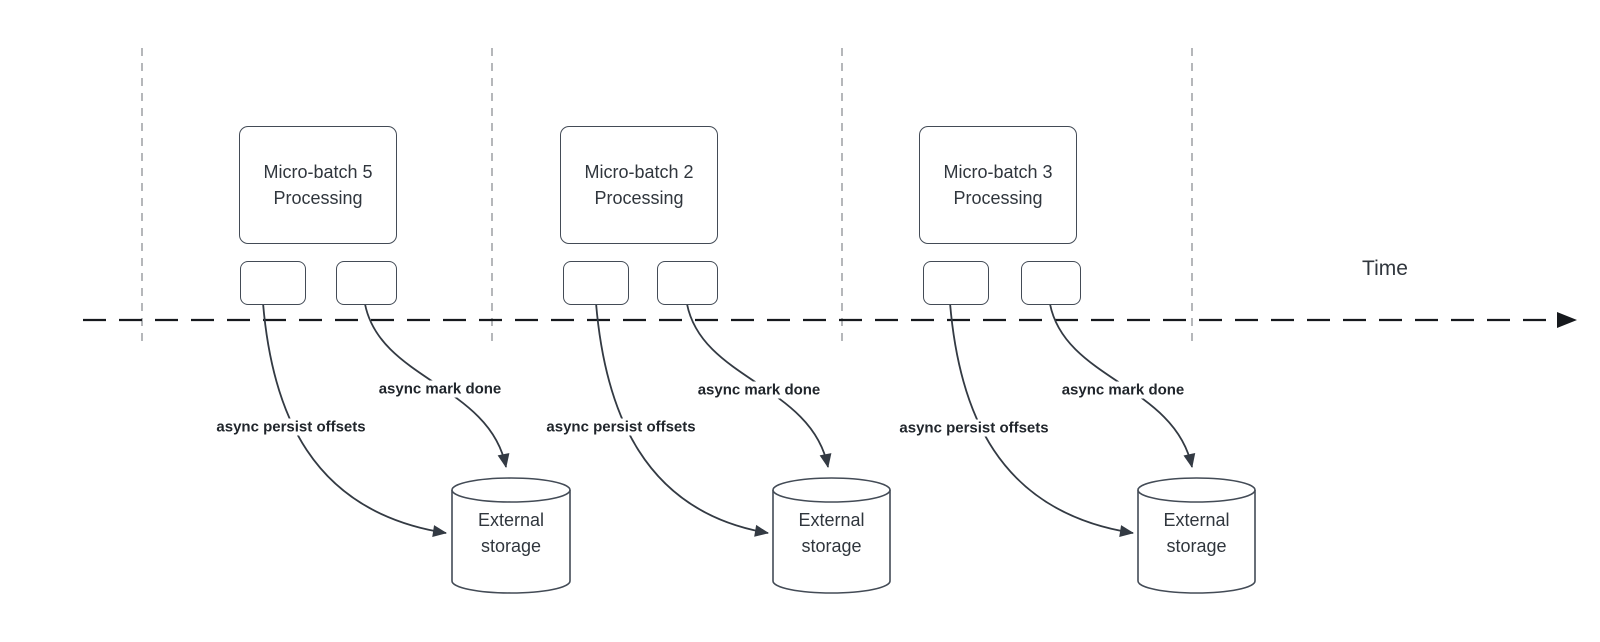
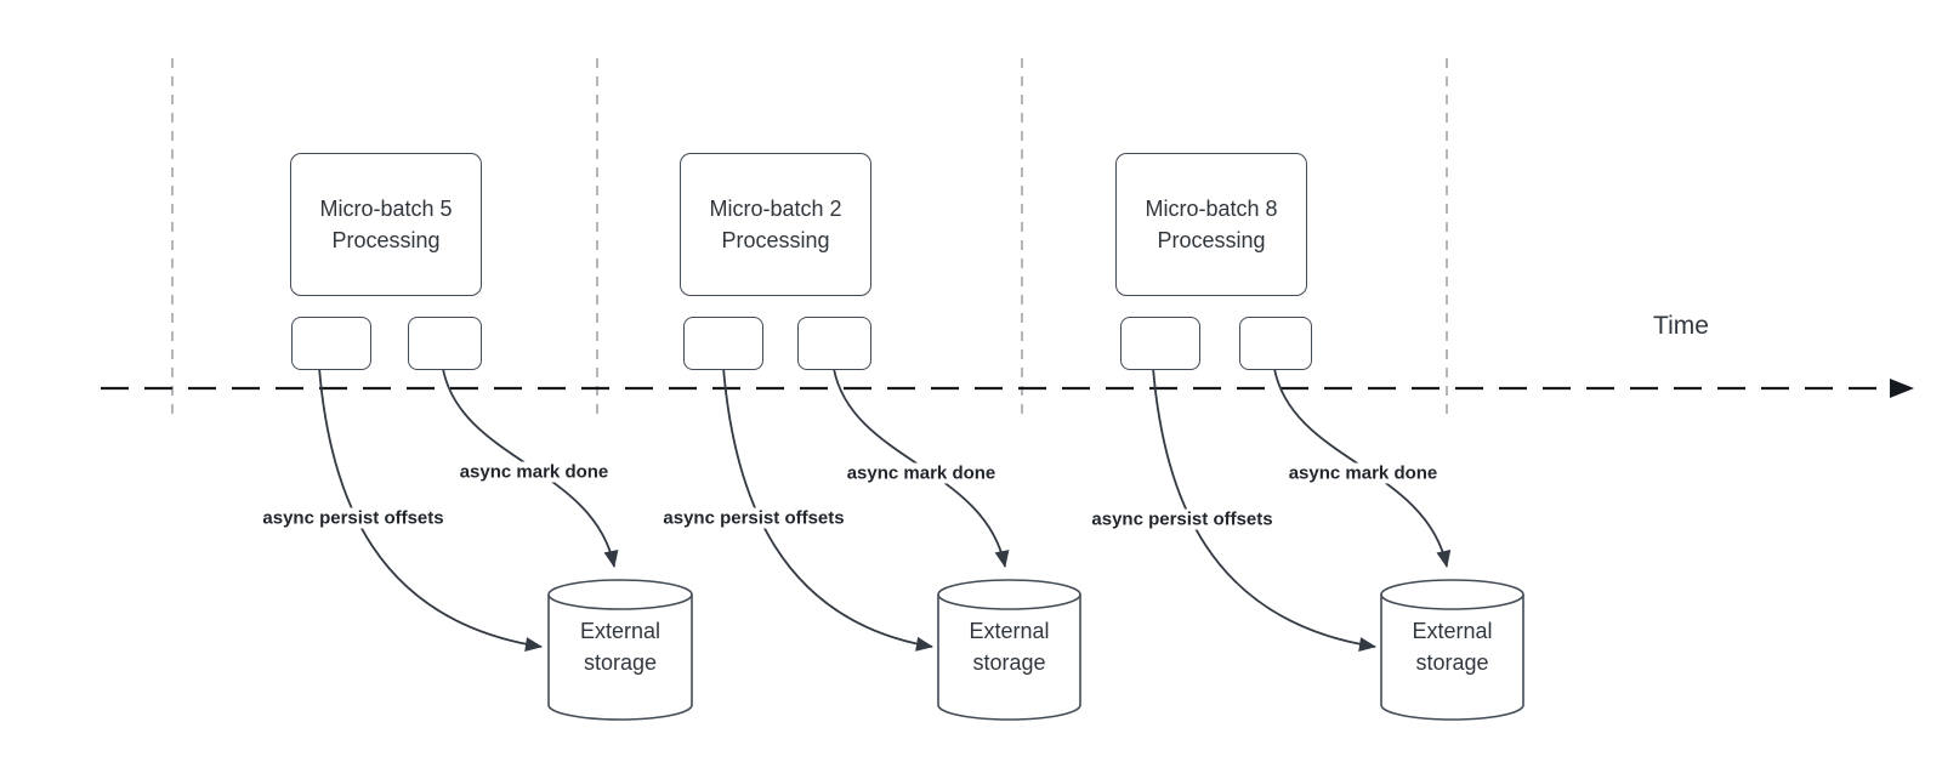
  Time
  Micro-batch 5
  Processing
  async persist offsets
  async mark done
  External
  storage
  Micro-batch 2
  Processing
  async persist offsets
  async mark done
  External
  storage
- Micro-batch 3
+ Micro-batch 8
  Processing
  async persist offsets
  async mark done
  External
  storage
